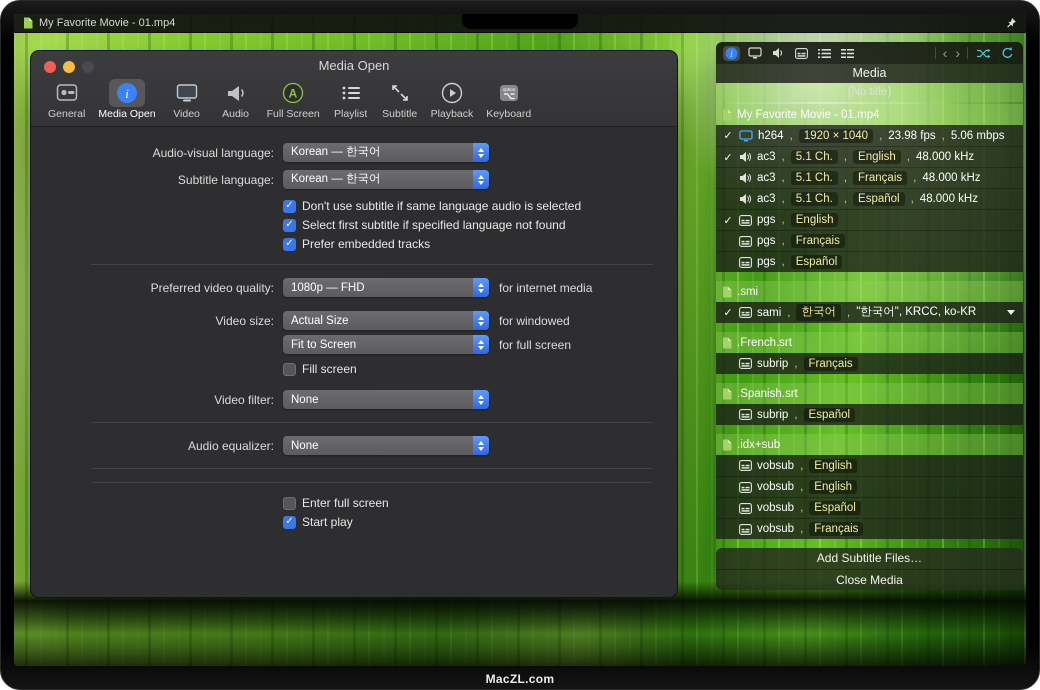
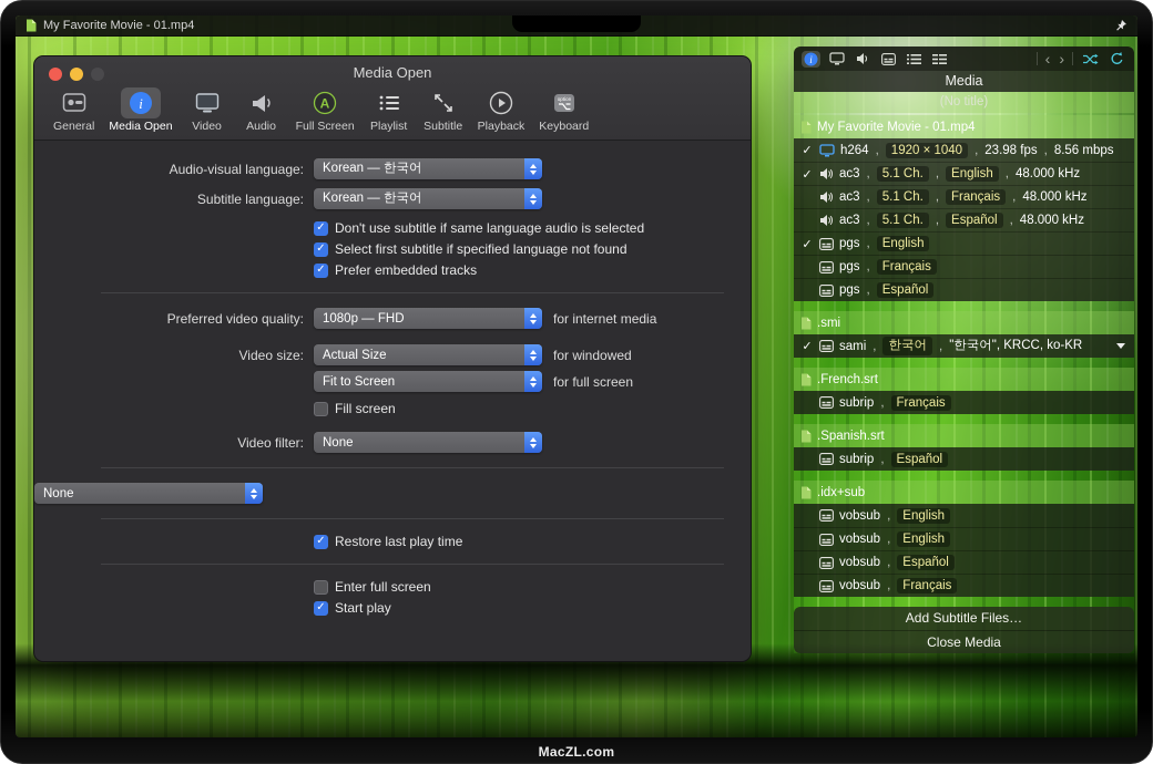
  My Favorite Movie - 01.mp4
  Media Open
  General
  i
  Media Open
  Video
  Audio
  A
  Full Screen
  Playlist
  Subtitle
  Playback
  Keyboard
  Audio-visual language:
  Korean — 한국어
  Subtitle language:
  Korean — 한국어
  Don't use subtitle if same language audio is selected
  Select first subtitle if specified language not found
  Prefer embedded tracks
  Preferred video quality:
  1080p — FHD
  for internet media
  Video size:
  Actual Size
  for windowed
  Fit to Screen
  for full screen
  Fill screen
  Video filter:
  None
- Audio equalizer:
  None
+ Restore last play time
  Enter full screen
  Start play
  i
  ‹
  ›
  Media
  (No title)
  My Favorite Movie - 01.mp4
  ✓
  h264
  ,
  1920 × 1040
  ,
  23.98 fps
  ,
- 5.06 mbps
+ 8.56 mbps
  ✓
  ac3
  ,
  5.1 Ch.
  ,
  English
  ,
  48.000 kHz
  ac3
  ,
  5.1 Ch.
  ,
  Français
  ,
  48.000 kHz
  ac3
  ,
  5.1 Ch.
  ,
  Español
  ,
  48.000 kHz
  ✓
  pgs
  ,
  English
  pgs
  ,
  Français
  pgs
  ,
  Español
  .smi
  ✓
  sami
  ,
  한국어
  ,
  "한국어", KRCC, ko-KR
  .French.srt
  subrip
  ,
  Français
  .Spanish.srt
  subrip
  ,
  Español
  .idx+sub
  vobsub
  ,
  English
  vobsub
  ,
  English
  vobsub
  ,
  Español
  vobsub
  ,
  Français
  Add Subtitle Files…
  Close Media
  MacZL.com
